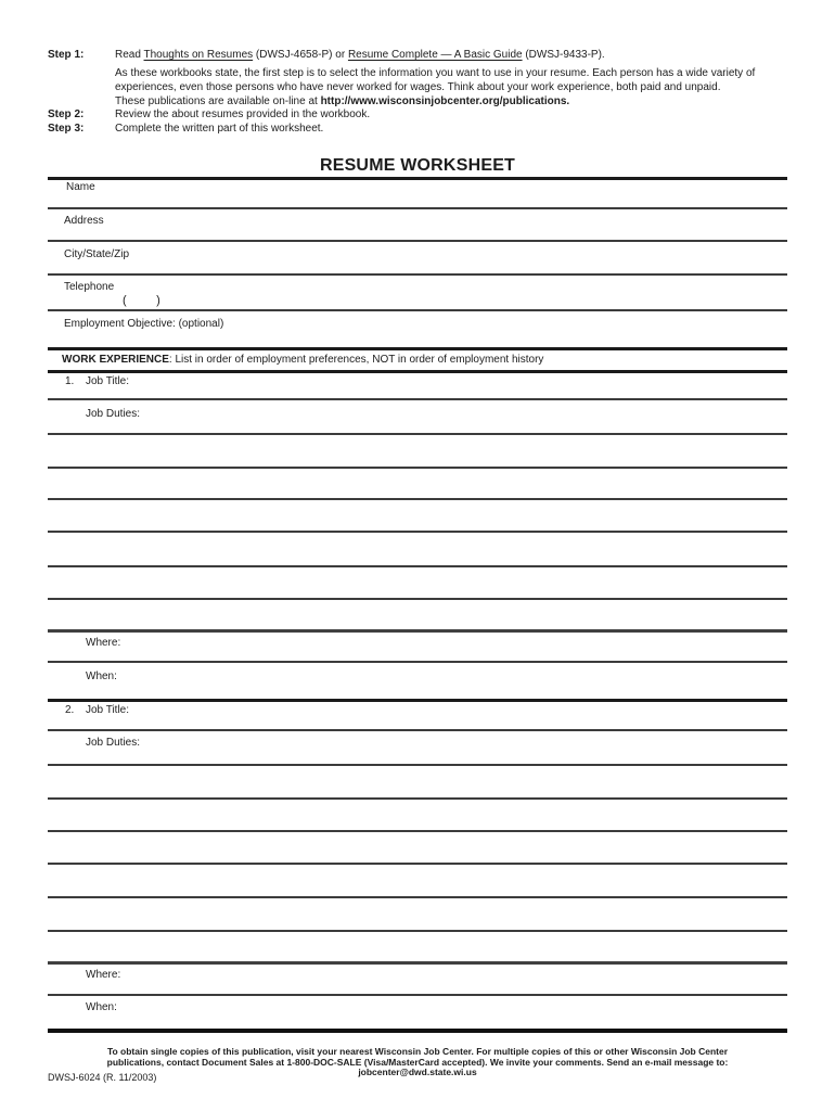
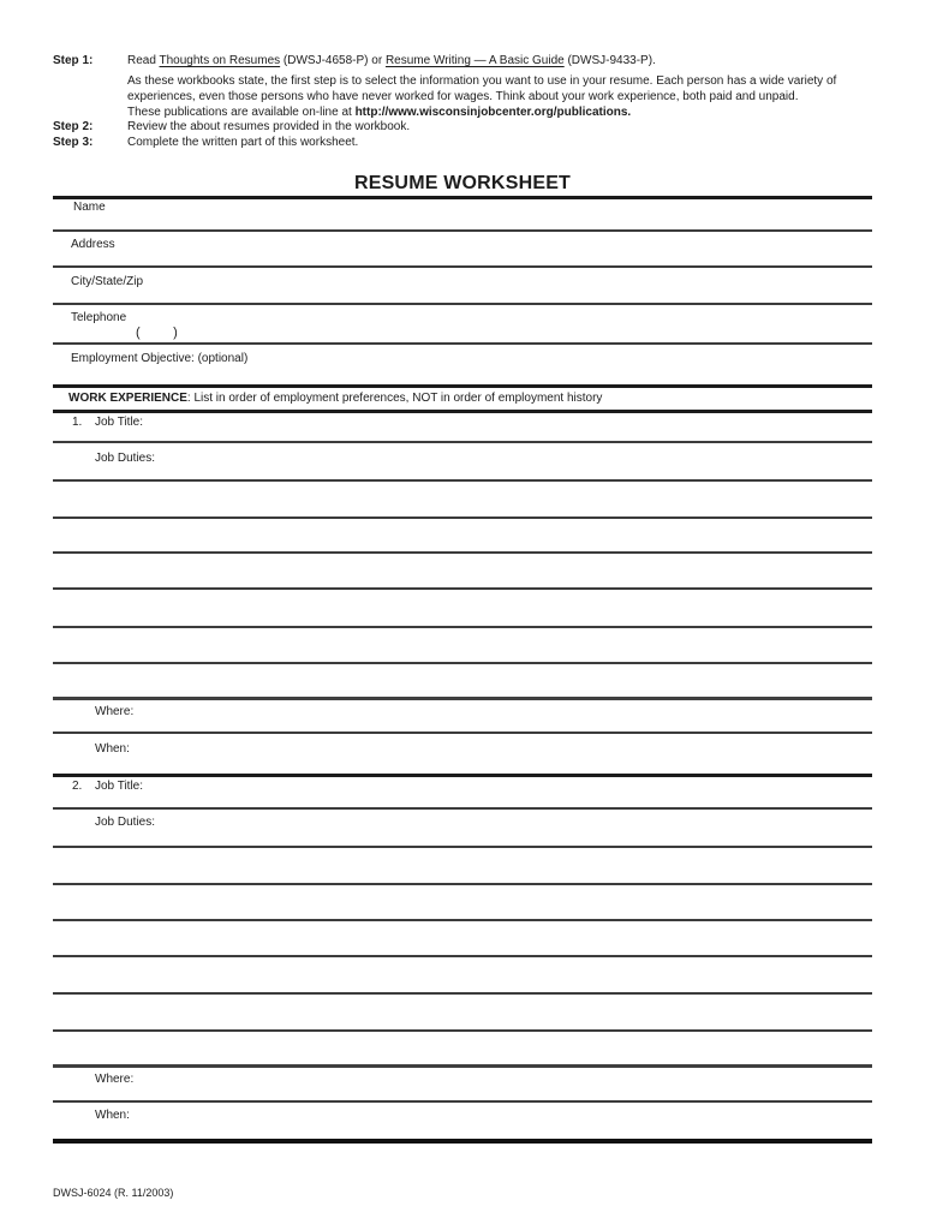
  Step 1:
- Read Thoughts on Resumes (DWSJ-4658-P) or Resume Complete — A Basic Guide (DWSJ-9433-P).
+ Read Thoughts on Resumes (DWSJ-4658-P) or Resume Writing — A Basic Guide (DWSJ-9433-P).
  As these workbooks state, the first step is to select the information you want to use in your resume. Each person has a wide variety of experiences, even those persons who have never worked for wages. Think about your work experience, both paid and unpaid.
  These publications are available on-line at http://www.wisconsinjobcenter.org/publications.
  Step 2:
  Review the about resumes provided in the workbook.
  Step 3:
  Complete the written part of this worksheet.
  RESUME WORKSHEET
  Name
  Address
  City/State/Zip
  Telephone
  ( )
  Employment Objective: (optional)
  WORK EXPERIENCE: List in order of employment preferences, NOT in order of employment history
  1.
  Job Title:
  Job Duties:
  Where:
  When:
  2.
  Job Title:
  Job Duties:
  Where:
  When:
- To obtain single copies of this publication, visit your nearest Wisconsin Job Center. For multiple copies of this or other Wisconsin Job Center publications, contact Document Sales at 1-800-DOC-SALE (Visa/MasterCard accepted). We invite your comments. Send an e-mail message to: jobcenter@dwd.state.wi.us
  DWSJ-6024 (R. 11/2003)
